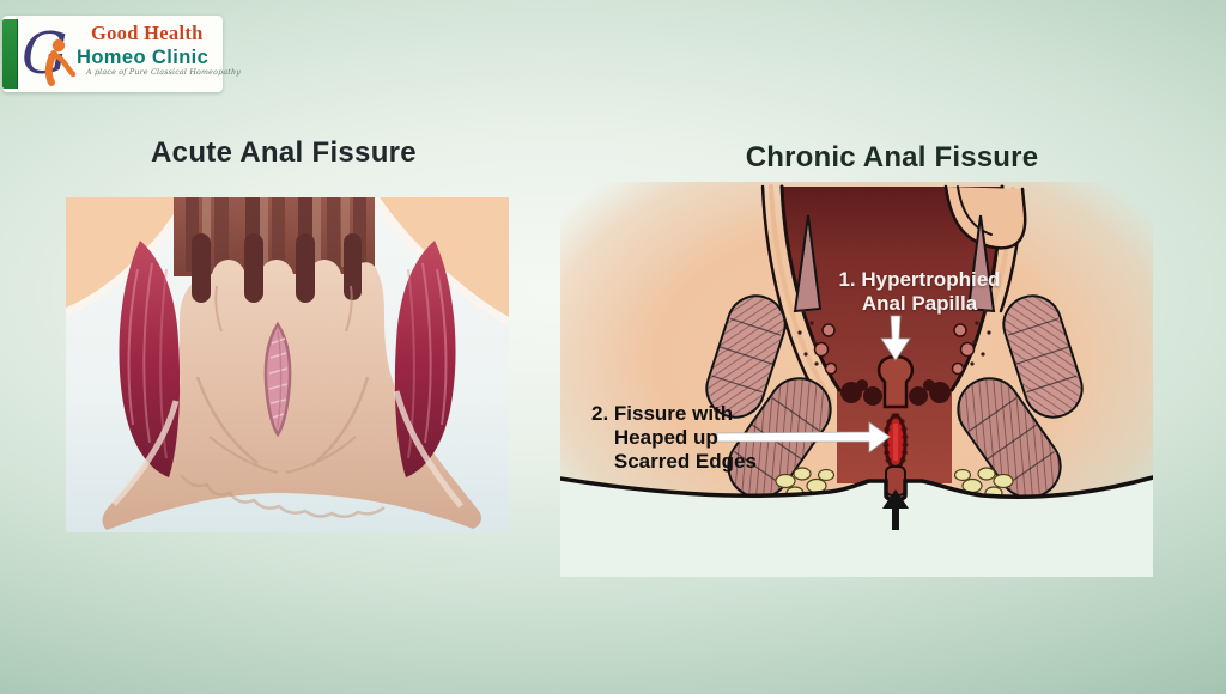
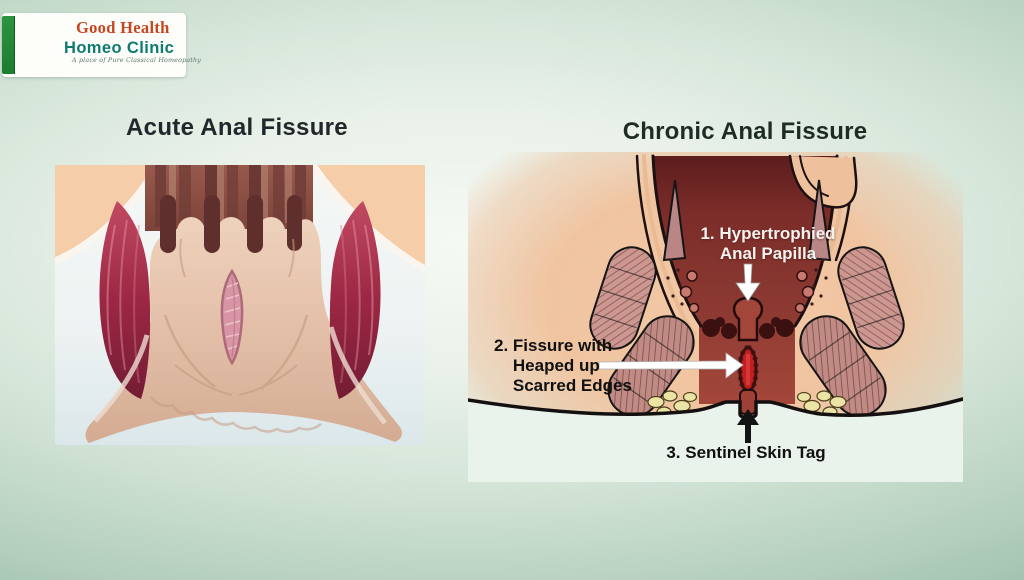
- G
  Good Health
  Homeo Clinic
  Acute Anal Fissure
  Chronic Anal Fissure
  1. Hypertrophied
  Anal Papilla
  2. Fissure with
  Heaped up
  Scarred Edges
+ 3. Sentinel Skin Tag
